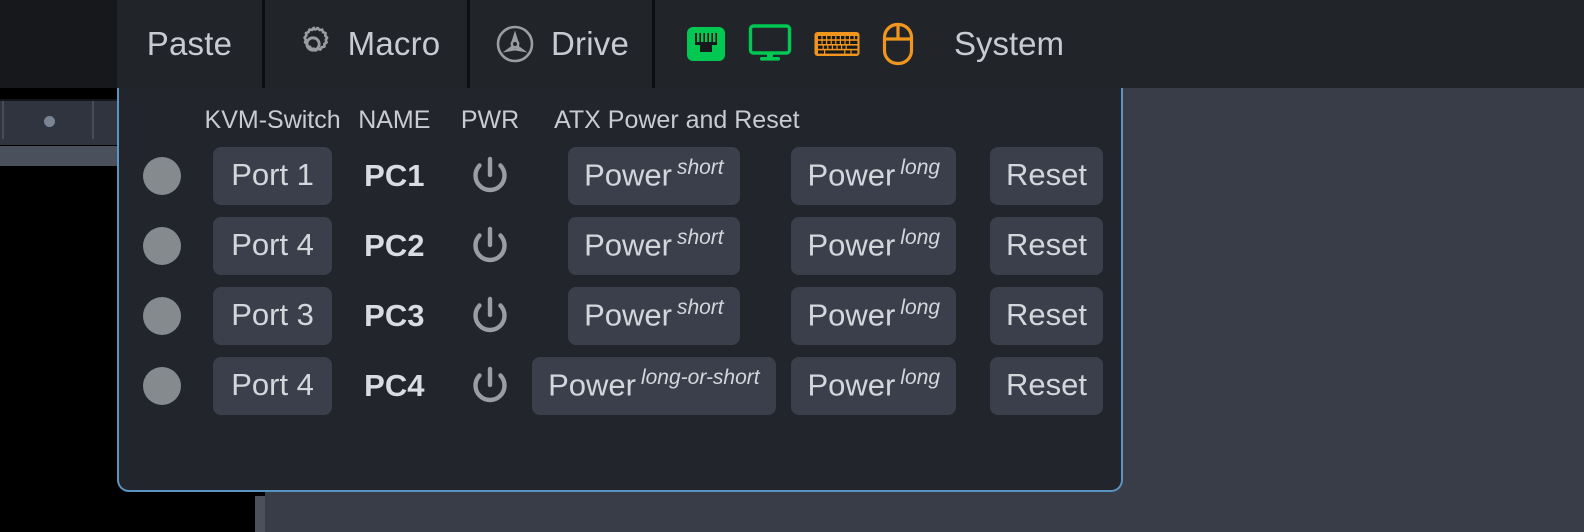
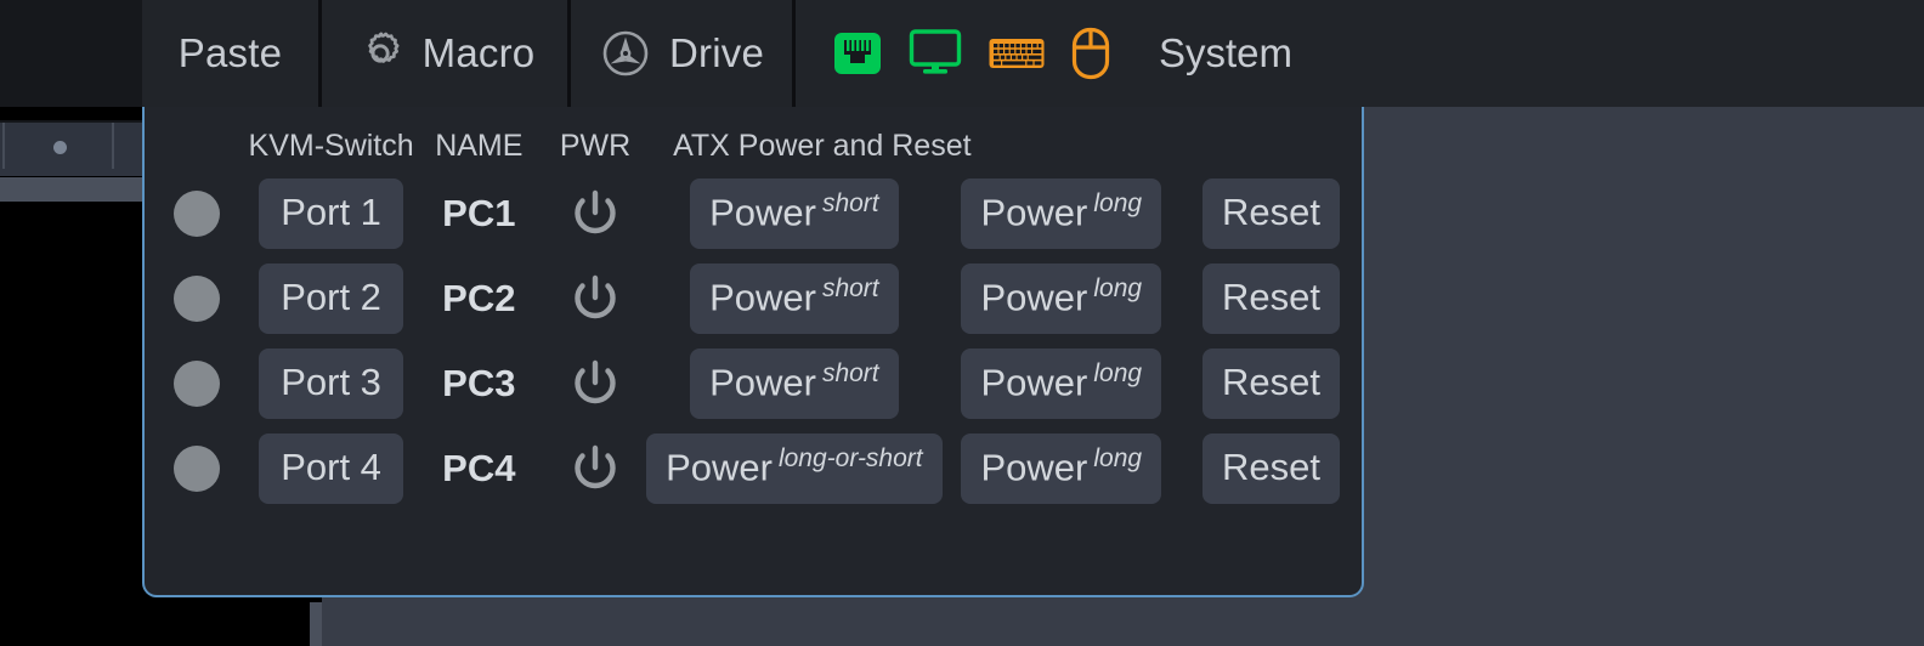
  Paste
  Macro
  Drive
  System
  	KVM-Switch	NAME	PWR	ATX Power and Reset
  	Port 1	PC1		Power short	Power long	Reset
- 	Port 4	PC2		Power short	Power long	Reset
+ 	Port 2	PC2		Power short	Power long	Reset
  	Port 3	PC3		Power short	Power long	Reset
  	Port 4	PC4		Power long-or-short	Power long	Reset
